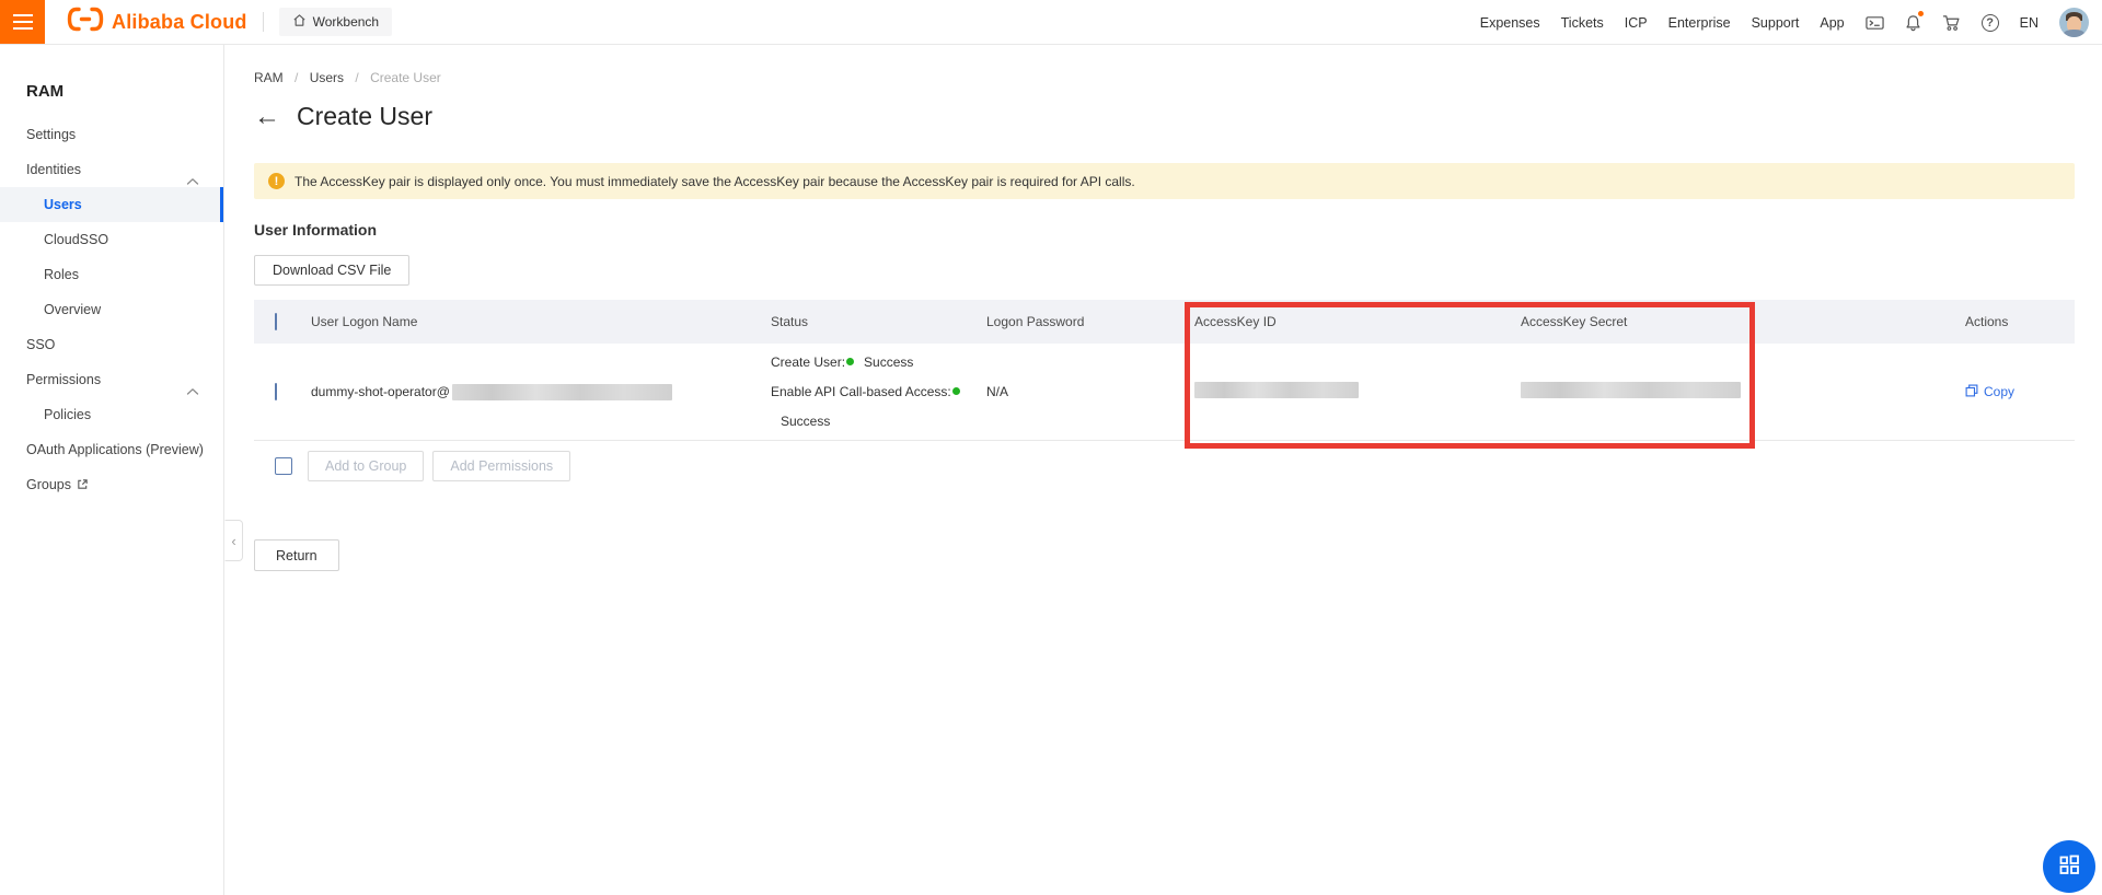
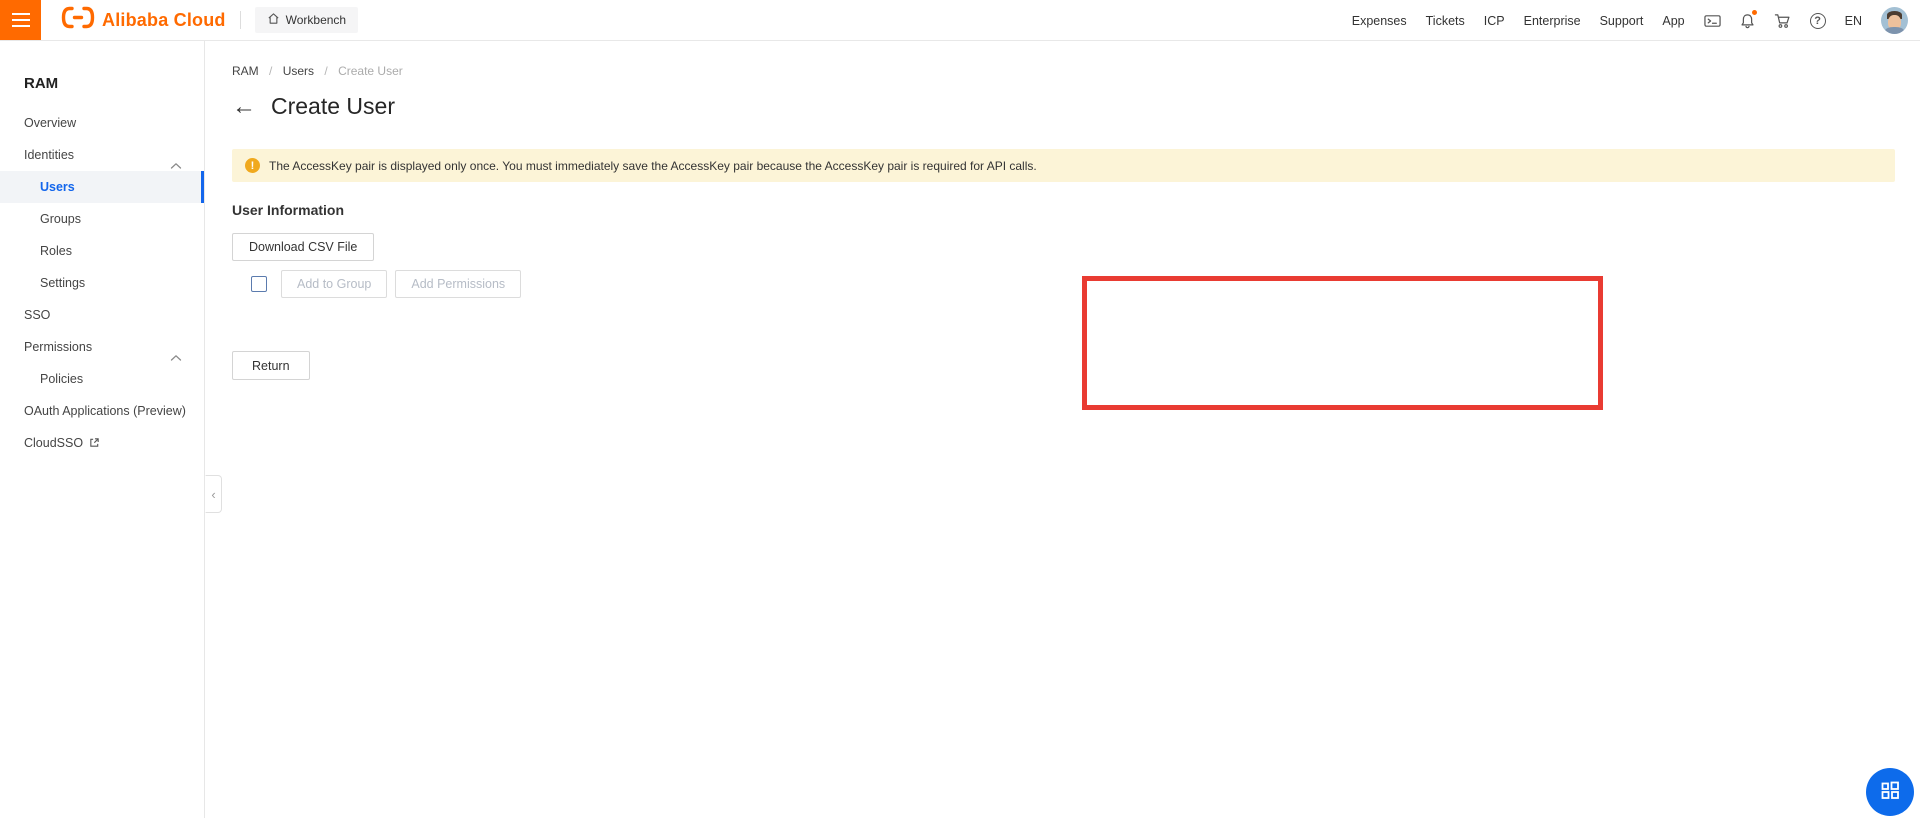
  Alibaba Cloud
  Workbench
  Expenses
  Tickets
  ICP
  Enterprise
  Support
  App
  ?
  EN
  RAM
- Settings
+ Overview
  Identities
  Users
- CloudSSO
+ Groups
  Roles
- Overview
+ Settings
  SSO
  Permissions
  Policies
  OAuth Applications (Preview)
- Groups
+ CloudSSO
  ‹
  RAM / Users / Create User
  ←
  Create User
  !
  The AccessKey pair is displayed only once. You must immediately save the AccessKey pair because the AccessKey pair is required for API calls.
  User Information
  Download CSV File
- User Logon Name
- Status
- Logon Password
- AccessKey ID
- AccessKey Secret
- Actions
- dummy-shot-operator@
- Create User: Success
- Enable API Call-based Access:Success
- N/A
- Copy
  Add to Group
  Add Permissions
  Return
